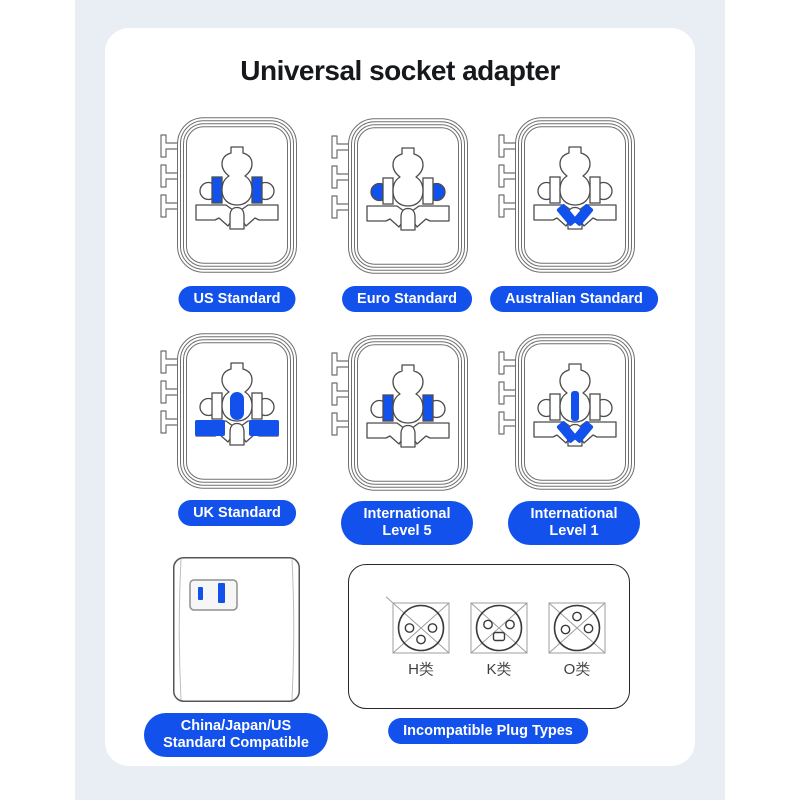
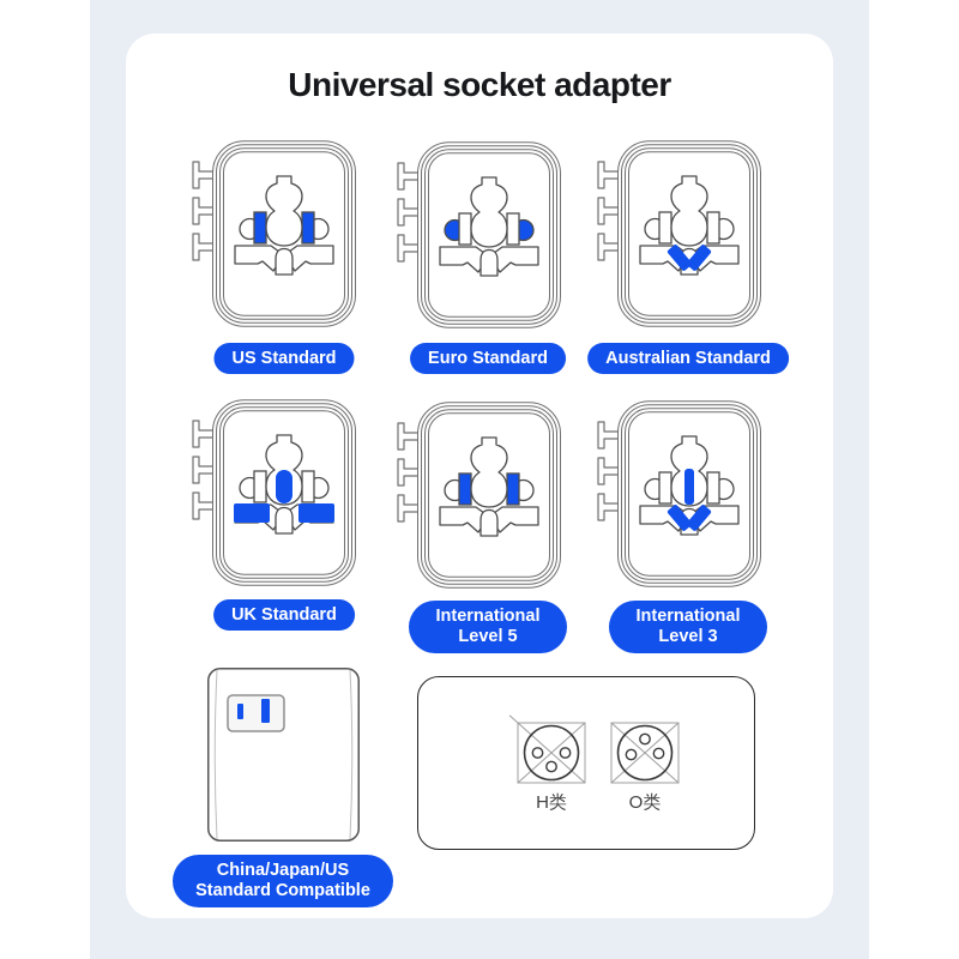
  Universal socket adapter
  US Standard
  Euro Standard
  Australian Standard
  UK Standard
  International Level 5
- International Level 1
+ International Level 3
  China/Japan/US Standard Compatible
  H类
- K类
  O类
- Incompatible Plug Types
